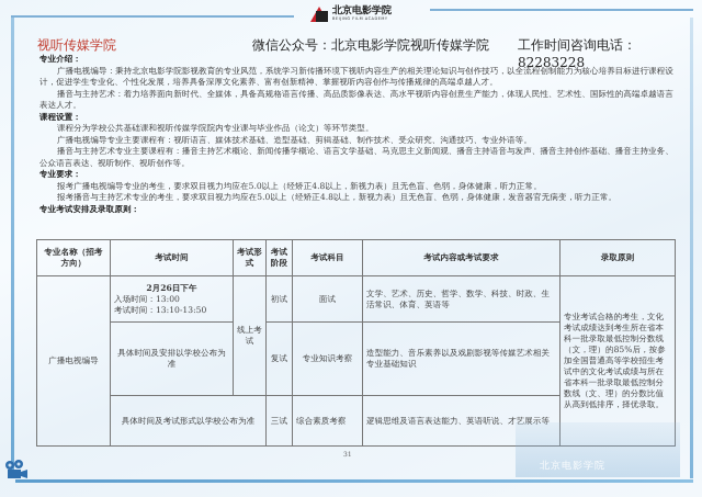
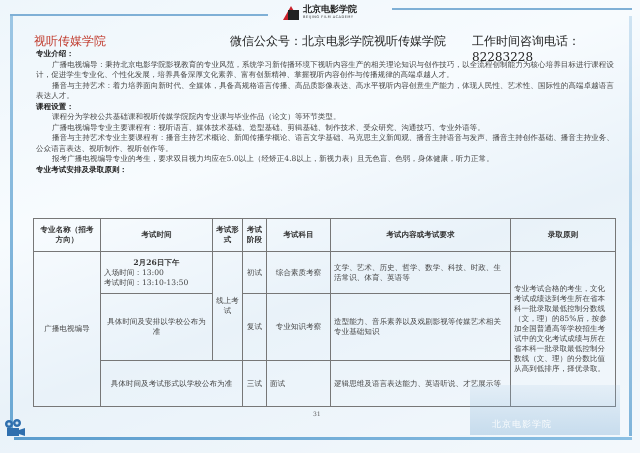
  北京电影学院
  视听传媒学院
  微信公众号：北京电影学院视听传媒学院
  工作时间咨询电话：82283228
  专业介绍：
  广播电视编导：秉持北京电影学院影视教育的专业风范，系统学习新传播环境下视听内容生产的相关理论知识与创作技巧，以全流程创制能力为核心培养目标进行课程设计，促进学生专业化、个性化发展，培养具备深厚文化素养、富有创新精神、掌握视听内容创作与传播规律的高端卓越人才。
  播音与主持艺术：着力培养面向新时代、全媒体，具备高规格语言传播、高品质影像表达、高水平视听内容创意生产能力，体现人民性、艺术性、国际性的高端卓越语言表达人才。
  课程设置：
  课程分为学校公共基础课和视听传媒学院院内专业课与毕业作品（论文）等环节类型。
  广播电视编导专业主要课程有：视听语言、媒体技术基础、造型基础、剪辑基础、制作技术、受众研究、沟通技巧、专业外语等。
  播音与主持艺术专业主要课程有：播音主持艺术概论、新闻传播学概论、语言文学基础、马克思主义新闻观、播音主持语音与发声、播音主持创作基础、播音主持业务、公众语言表达、视听制作、视听创作等。
- 专业要求：
  报考广播电视编导专业的考生，要求双目视力均应在5.0以上（经矫正4.8以上，新视力表）且无色盲、色弱，身体健康，听力正常。
- 报考播音与主持艺术专业的考生，要求双目视力均应在5.0以上（经矫正4.8以上，新视力表）且无色盲、色弱，身体健康，发音器官无病变，听力正常。
  专业考试安排及录取原则：
  专业名称（招考方向）	考试时间	考试形式	考试阶段	考试科目	考试内容或考试要求	录取原则
- 广播电视编导	2月26日下午 入场时间：13:00 考试时间：13:10-13:50	线上考试	初试	面试	文学、艺术、历史、哲学、数学、科技、时政、生活常识、体育、英语等	专业考试合格的考生，文化考试成绩达到考生所在省本科一批录取最低控制分数线（文，理）的85%后，按参加全国普通高等学校招生考试中的文化考试成绩与所在省本科一批录取最低控制分数线（文、理）的分数比值从高到低排序，择优录取。
+ 广播电视编导	2月26日下午 入场时间：13:00 考试时间：13:10-13:50	线上考试	初试	综合素质考察	文学、艺术、历史、哲学、数学、科技、时政、生活常识、体育、英语等	专业考试合格的考生，文化考试成绩达到考生所在省本科一批录取最低控制分数线（文，理）的85%后，按参加全国普通高等学校招生考试中的文化考试成绩与所在省本科一批录取最低控制分数线（文、理）的分数比值从高到低排序，择优录取。
  具体时间及安排以学校公布为准	复试	专业知识考察	造型能力、音乐素养以及戏剧影视等传媒艺术相关专业基础知识
- 具体时间及考试形式以学校公布为准	三试	综合素质考察	逻辑思维及语言表达能力、英语听说、才艺展示等
+ 具体时间及考试形式以学校公布为准	三试	面试	逻辑思维及语言表达能力、英语听说、才艺展示等
  北京电影学院
